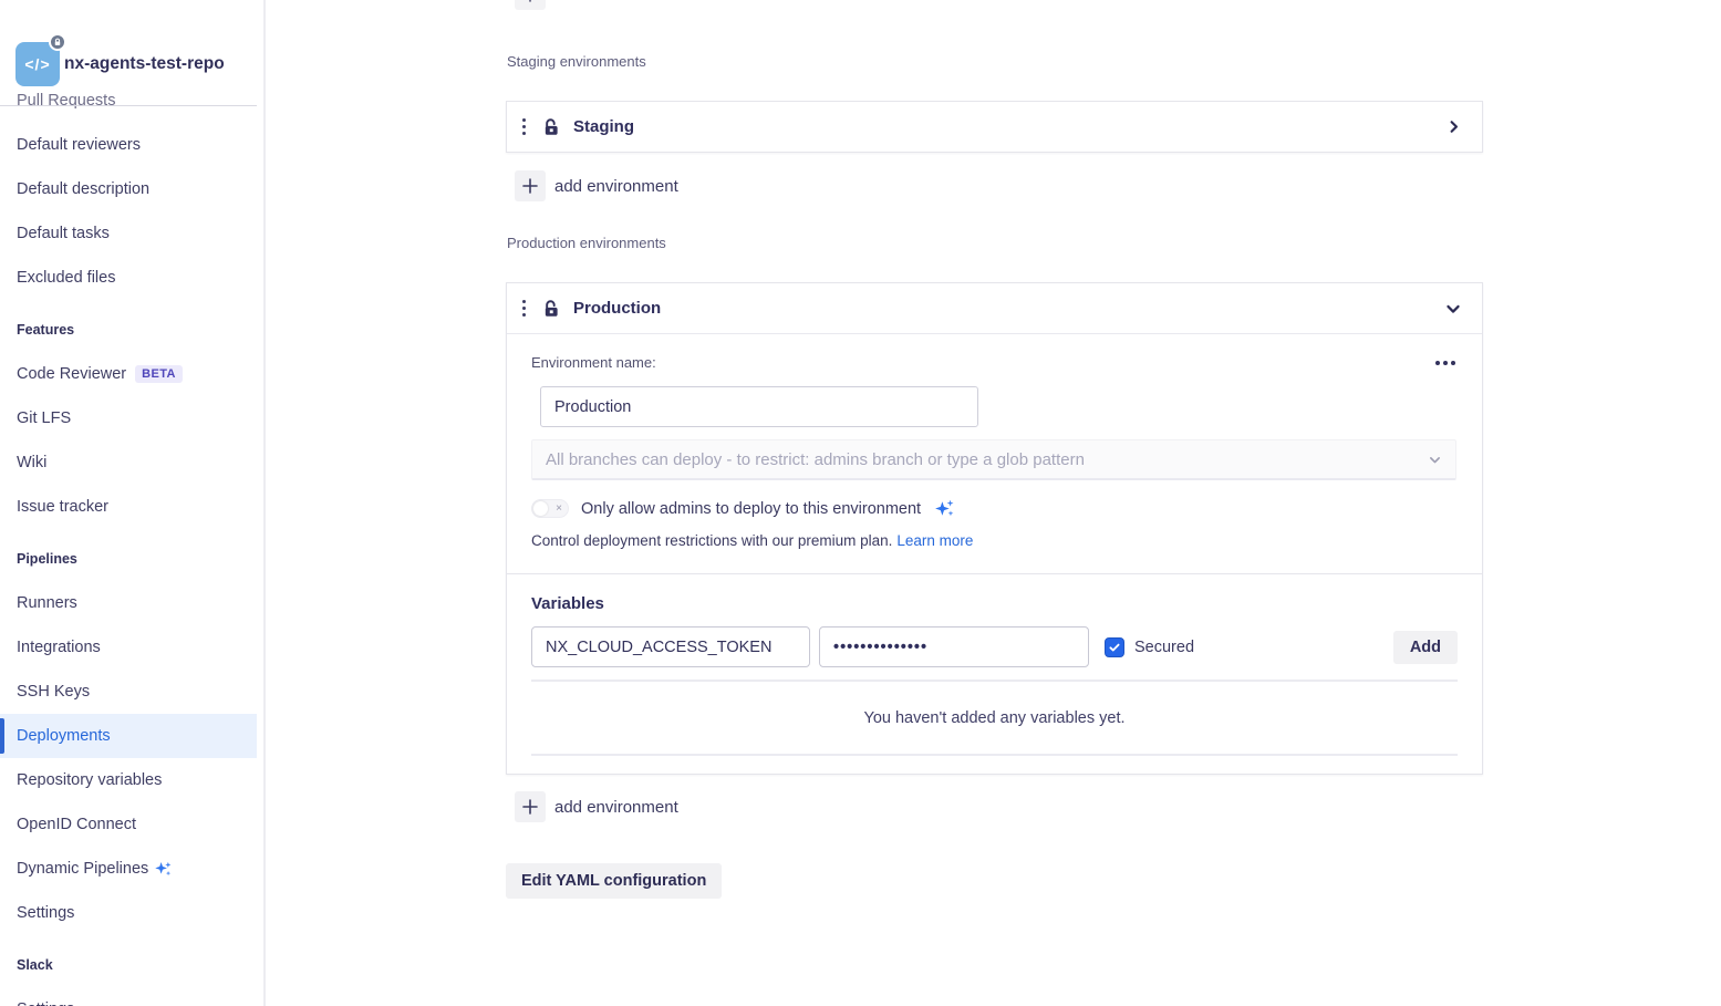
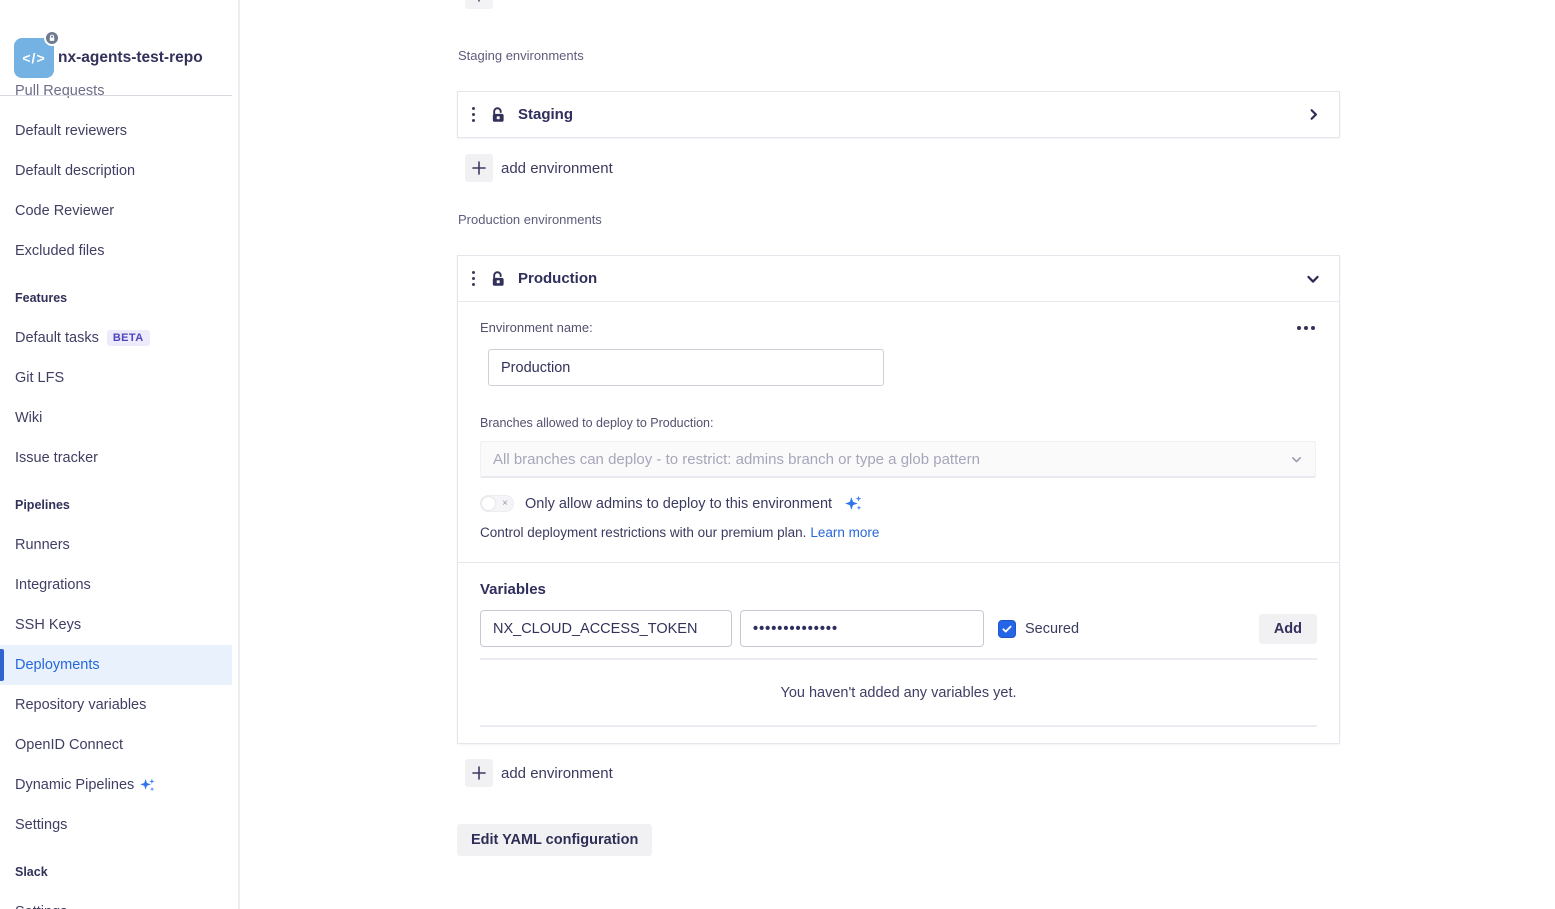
  </>
  nx-agents-test-repo
  Pull Requests
  Default reviewers
  Default description
- Default tasks
+ Code Reviewer
  Excluded files
  Features
- Code Reviewer
+ Default tasks
  BETA
  Git LFS
  Wiki
  Issue tracker
  Pipelines
  Runners
  Integrations
  SSH Keys
  Deployments
  Repository variables
  OpenID Connect
  Dynamic Pipelines
  Settings
  Slack
  Staging environments
  Staging
  add environment
  Production environments
  Production
  Environment name:
  Production
+ Branches allowed to deploy to Production:
  All branches can deploy - to restrict: admins branch or type a glob pattern
  ×
  Only allow admins to deploy to this environment
  Control deployment restrictions with our premium plan. Learn more
  Variables
  NX_CLOUD_ACCESS_TOKEN
  ••••••••••••••
  Secured
  Add
  You haven't added any variables yet.
  add environment
  Edit YAML configuration
